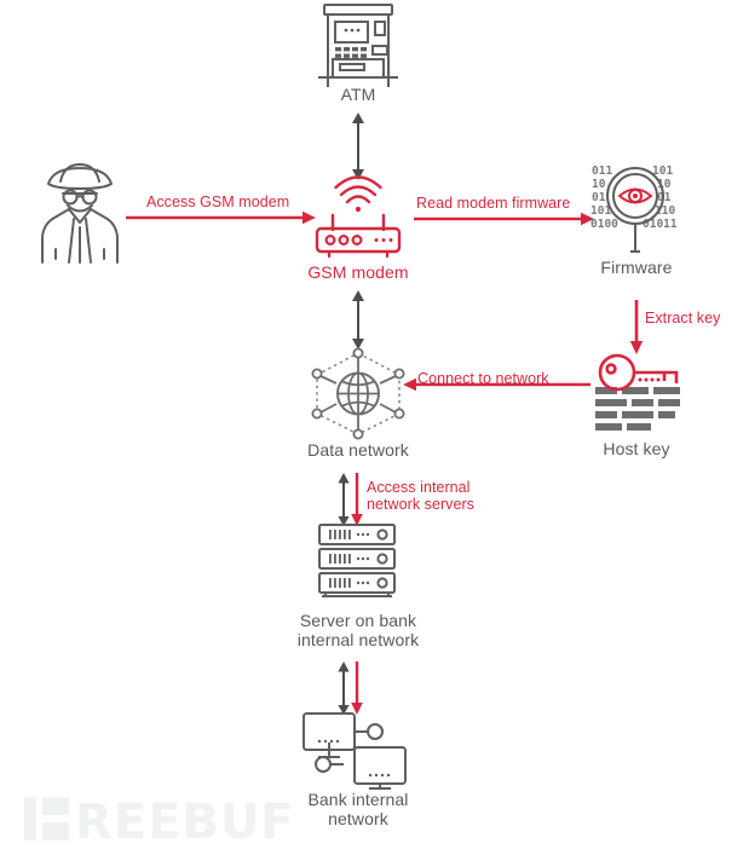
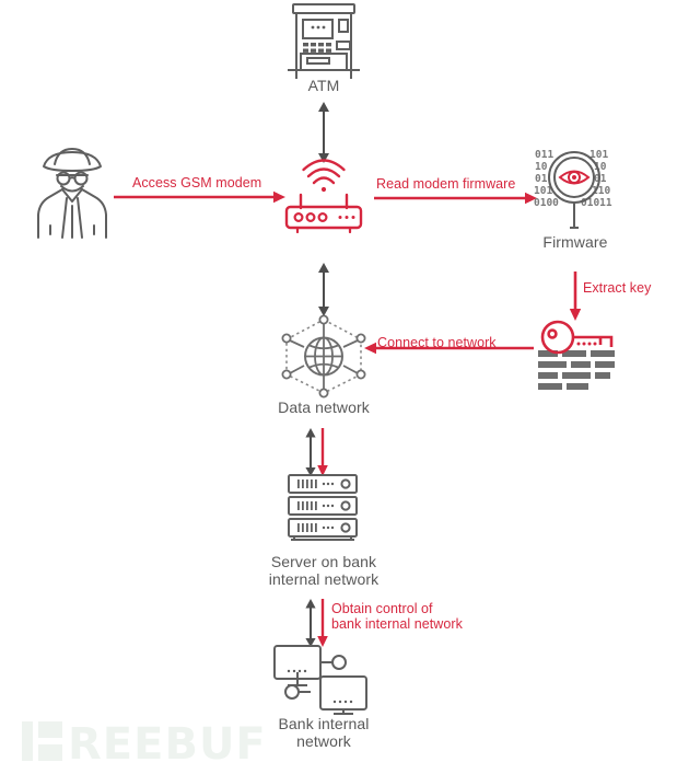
  ATM
  Access GSM modem
- GSM modem
  Read modem firmware
  011
  101
  10
  01
  01
  101
  0100
  01011
  Firmware
  Extract key
- Host key
  Connect to network
  Data network
- Access internal
- network servers
  Server on bank
  internal network
+ Obtain control of
+ bank internal network
  Bank internal
  network
